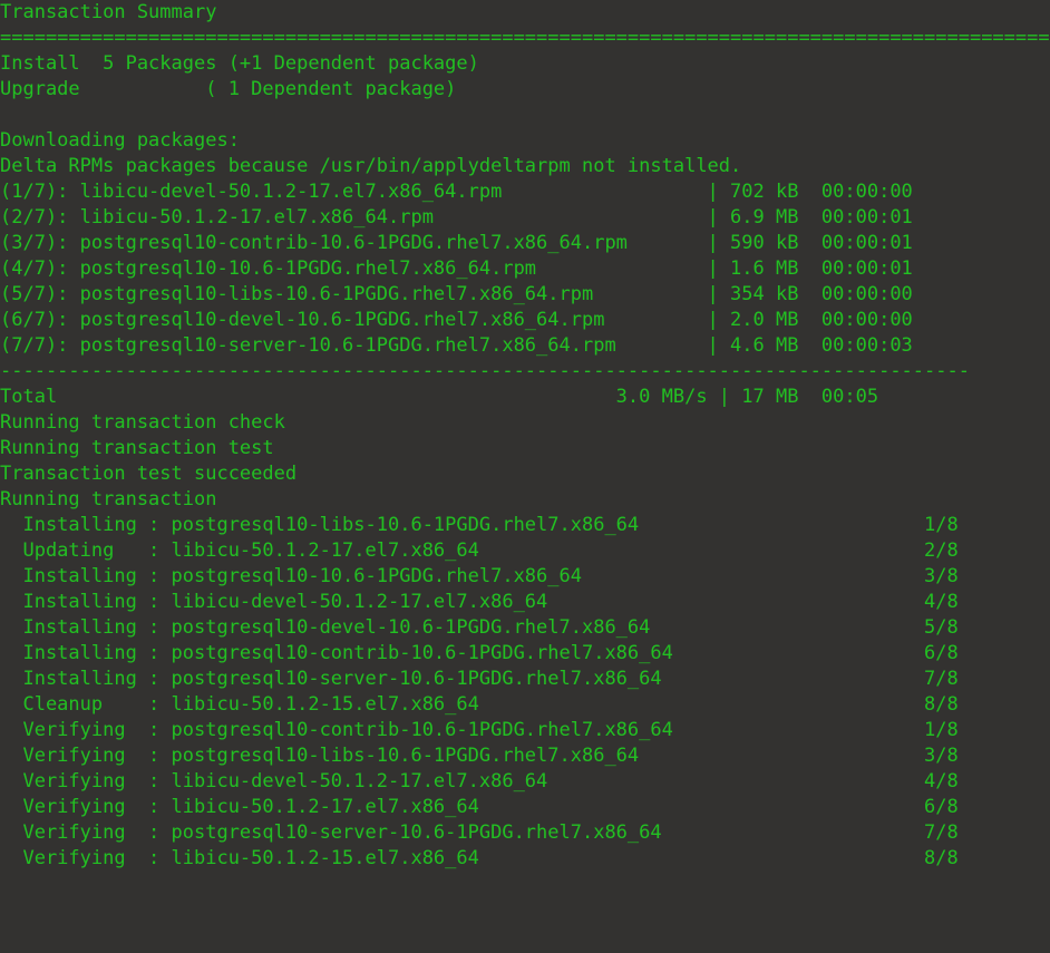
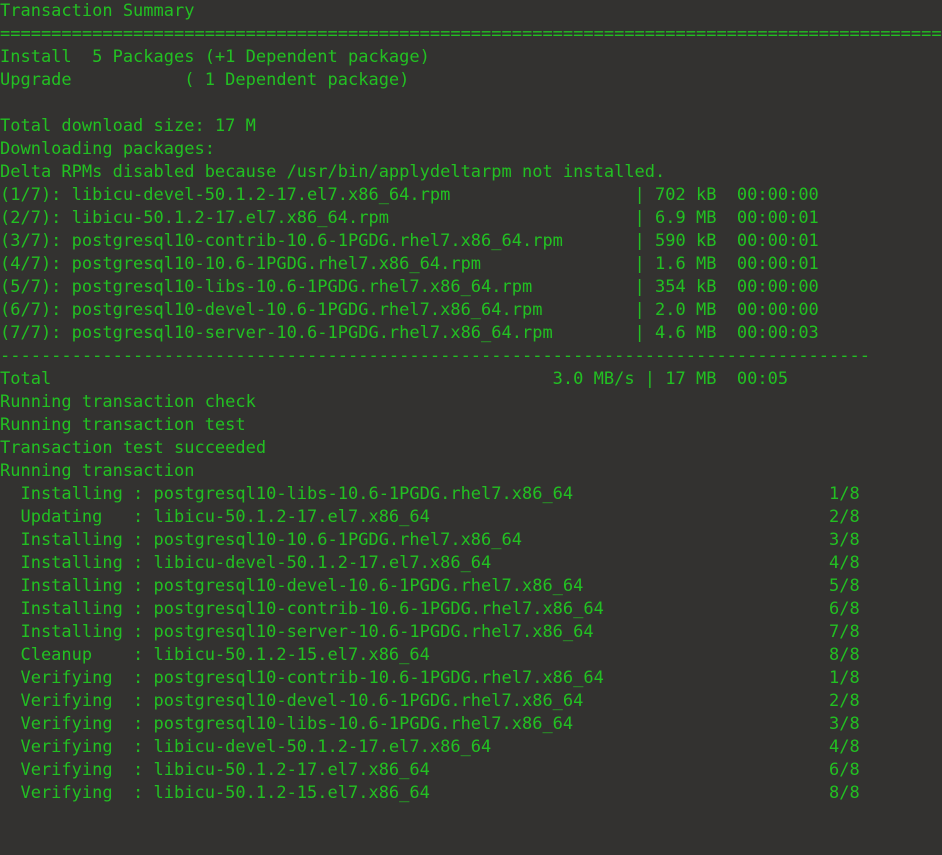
  Transaction Summary
  ============================================================================================
  Install 5 Packages (+1 Dependent package)
  Upgrade ( 1 Dependent package)
+ Total download size: 17 M
  Downloading packages:
- Delta RPMs packages because /usr/bin/applydeltarpm not installed.
+ Delta RPMs disabled because /usr/bin/applydeltarpm not installed.
  (1/7): libicu-devel-50.1.2-17.el7.x86_64.rpm | 702 kB 00:00:00
  (2/7): libicu-50.1.2-17.el7.x86_64.rpm | 6.9 MB 00:00:01
  (3/7): postgresql10-contrib-10.6-1PGDG.rhel7.x86_64.rpm | 590 kB 00:00:01
  (4/7): postgresql10-10.6-1PGDG.rhel7.x86_64.rpm | 1.6 MB 00:00:01
  (5/7): postgresql10-libs-10.6-1PGDG.rhel7.x86_64.rpm | 354 kB 00:00:00
  (6/7): postgresql10-devel-10.6-1PGDG.rhel7.x86_64.rpm | 2.0 MB 00:00:00
  (7/7): postgresql10-server-10.6-1PGDG.rhel7.x86_64.rpm | 4.6 MB 00:00:03
  -------------------------------------------------------------------------------------
  Total 3.0 MB/s | 17 MB 00:05
  Running transaction check
  Running transaction test
  Transaction test succeeded
  Running transaction
  Installing : postgresql10-libs-10.6-1PGDG.rhel7.x86_64 1/8
  Updating : libicu-50.1.2-17.el7.x86_64 2/8
  Installing : postgresql10-10.6-1PGDG.rhel7.x86_64 3/8
  Installing : libicu-devel-50.1.2-17.el7.x86_64 4/8
  Installing : postgresql10-devel-10.6-1PGDG.rhel7.x86_64 5/8
  Installing : postgresql10-contrib-10.6-1PGDG.rhel7.x86_64 6/8
  Installing : postgresql10-server-10.6-1PGDG.rhel7.x86_64 7/8
  Cleanup : libicu-50.1.2-15.el7.x86_64 8/8
  Verifying : postgresql10-contrib-10.6-1PGDG.rhel7.x86_64 1/8
+ Verifying : postgresql10-devel-10.6-1PGDG.rhel7.x86_64 2/8
  Verifying : postgresql10-libs-10.6-1PGDG.rhel7.x86_64 3/8
  Verifying : libicu-devel-50.1.2-17.el7.x86_64 4/8
  Verifying : libicu-50.1.2-17.el7.x86_64 6/8
- Verifying : postgresql10-server-10.6-1PGDG.rhel7.x86_64 7/8
  Verifying : libicu-50.1.2-15.el7.x86_64 8/8
